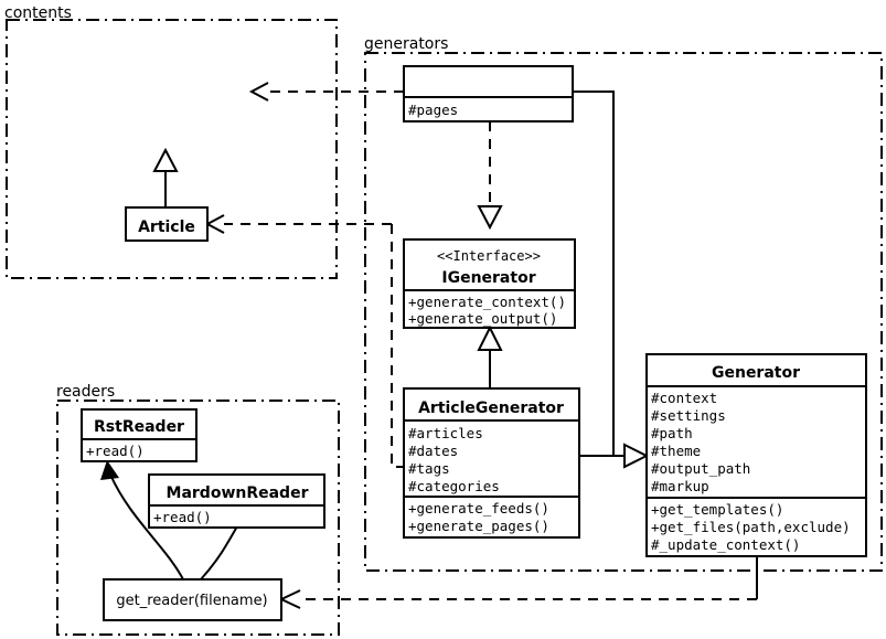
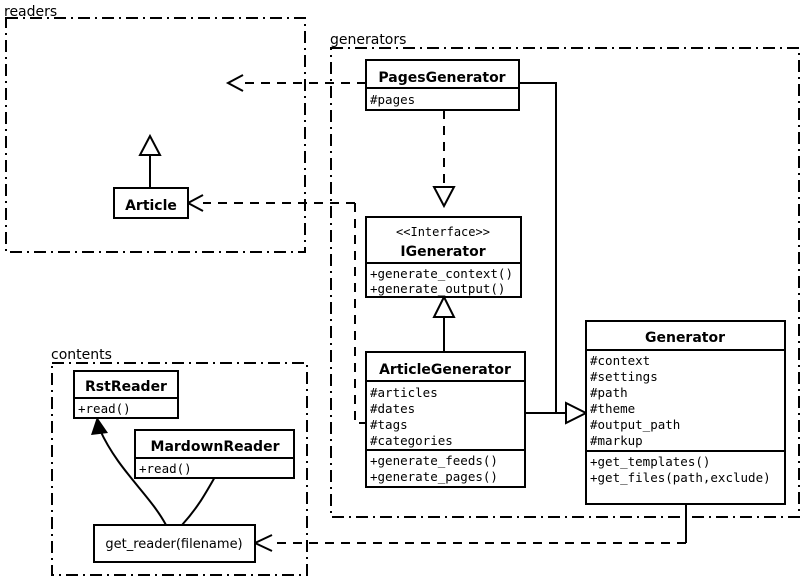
- contents
+ readers
  generators
- readers
+ contents
  Article
+ PagesGenerator
  #pages
  <<Interface>>
  IGenerator
  +generate_context()
  +generate_output()
  ArticleGenerator
  #articles
  #dates
  #tags
  #categories
  +generate_feeds()
  +generate_pages()
  Generator
  #context
  #settings
  #path
  #theme
  #output_path
  #markup
  +get_templates()
  +get_files(path,exclude)
- #_update_context()
  RstReader
  +read()
  MardownReader
  +read()
  get_reader(filename)
